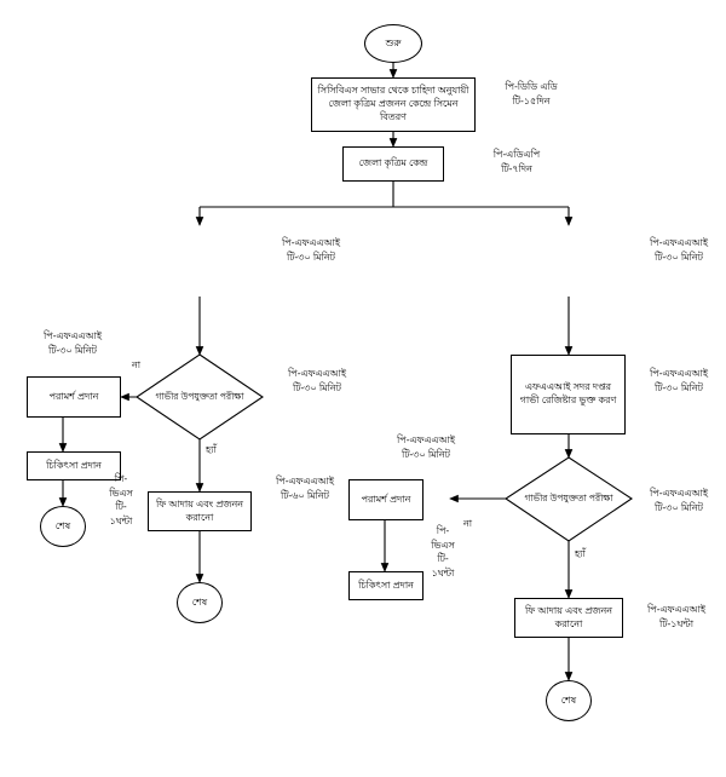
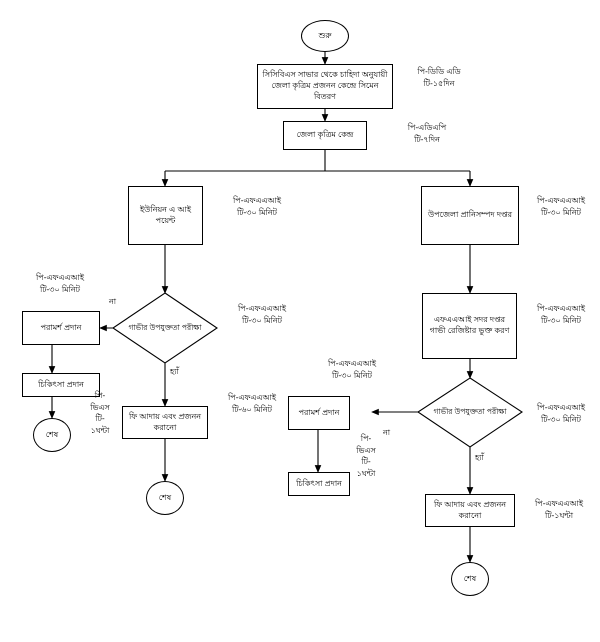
  শুরু
  সিসিবিএস সাভার থেকে চাহিদা অনুযায়ী জেলা কৃত্রিম প্রজনন কেন্দ্রে সিমেন বিতরণ
  জেলা কৃত্রিম কেন্দ্র
+ ইউনিয়ন এ আই পয়েন্ট
+ উপজেলা প্রানিসম্পদ দপ্তর
  এফএএআই সদর দপ্তর গাভী রেজিষ্টার ভুক্ত করণ
  গাভীর উপযুক্ততা পরীক্ষা
  গাভীর উপযুক্ততা পরীক্ষা
  পরামর্শ প্রদান
  চিকিৎসা প্রদান
  শেষ
  ফি আদায় এবং প্রজনন করানো
  শেষ
  পরামর্শ প্রদান
  চিকিৎসা প্রদান
  ফি আদায় এবং প্রজনন করানো
  শেষ
  পি-ডিডি এডি
  টি-১৫দিন
  পি-এডিএপি
  টি-৭দিন
  পি-এফএএআই
  টি-৩০ মিনিট
  পি-এফএএআই
  টি-৩০ মিনিট
  পি-এফএএআই
  টি-৩০ মিনিট
  পি-এফএএআই
  টি-৩০ মিনিট
  পি-এফএএআই
  টি-৩০ মিনিট
  পি-এফএএআই
  টি-৩০ মিনিট
  পি-এফএএআই
  টি-৩০ মিনিট
  পি-
  ভিএস
  টি-
  ১ঘন্টা
  পি-
  ভিএস
  টি-
  ১ঘন্টা
  পি-এফএএআই
  টি-৬০ মিনিট
  পি-এফএএআই
  টি-১ঘন্টা
  না
  হ্যাঁ
  না
  হ্যাঁ
